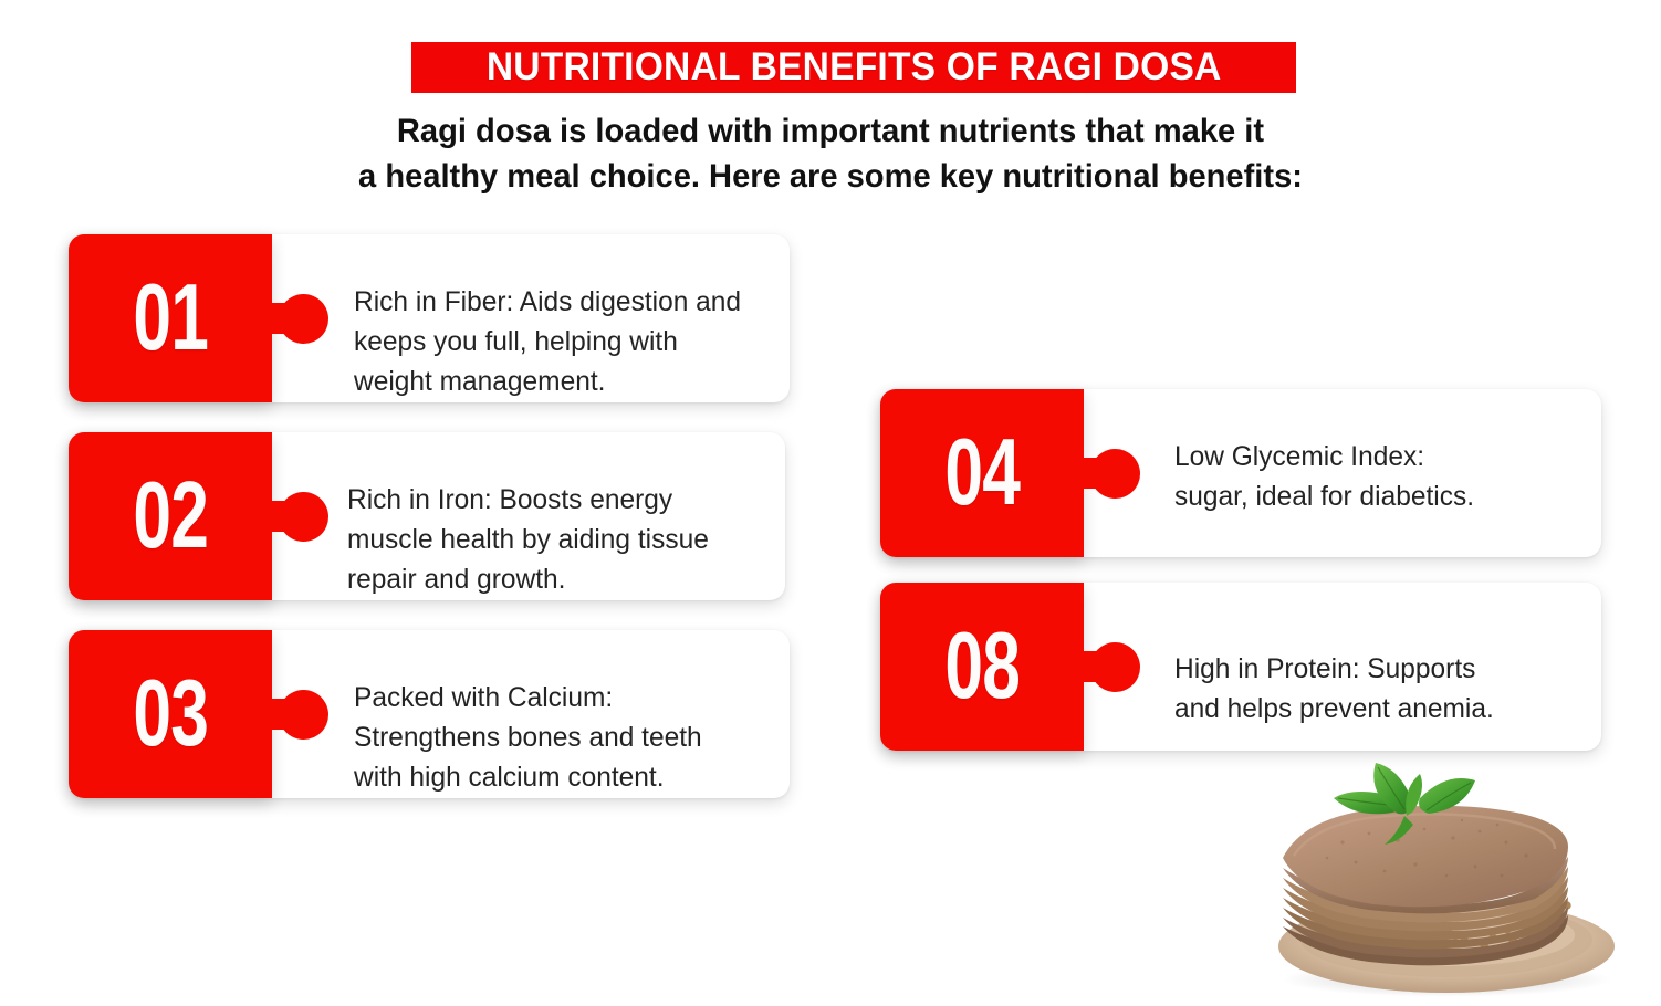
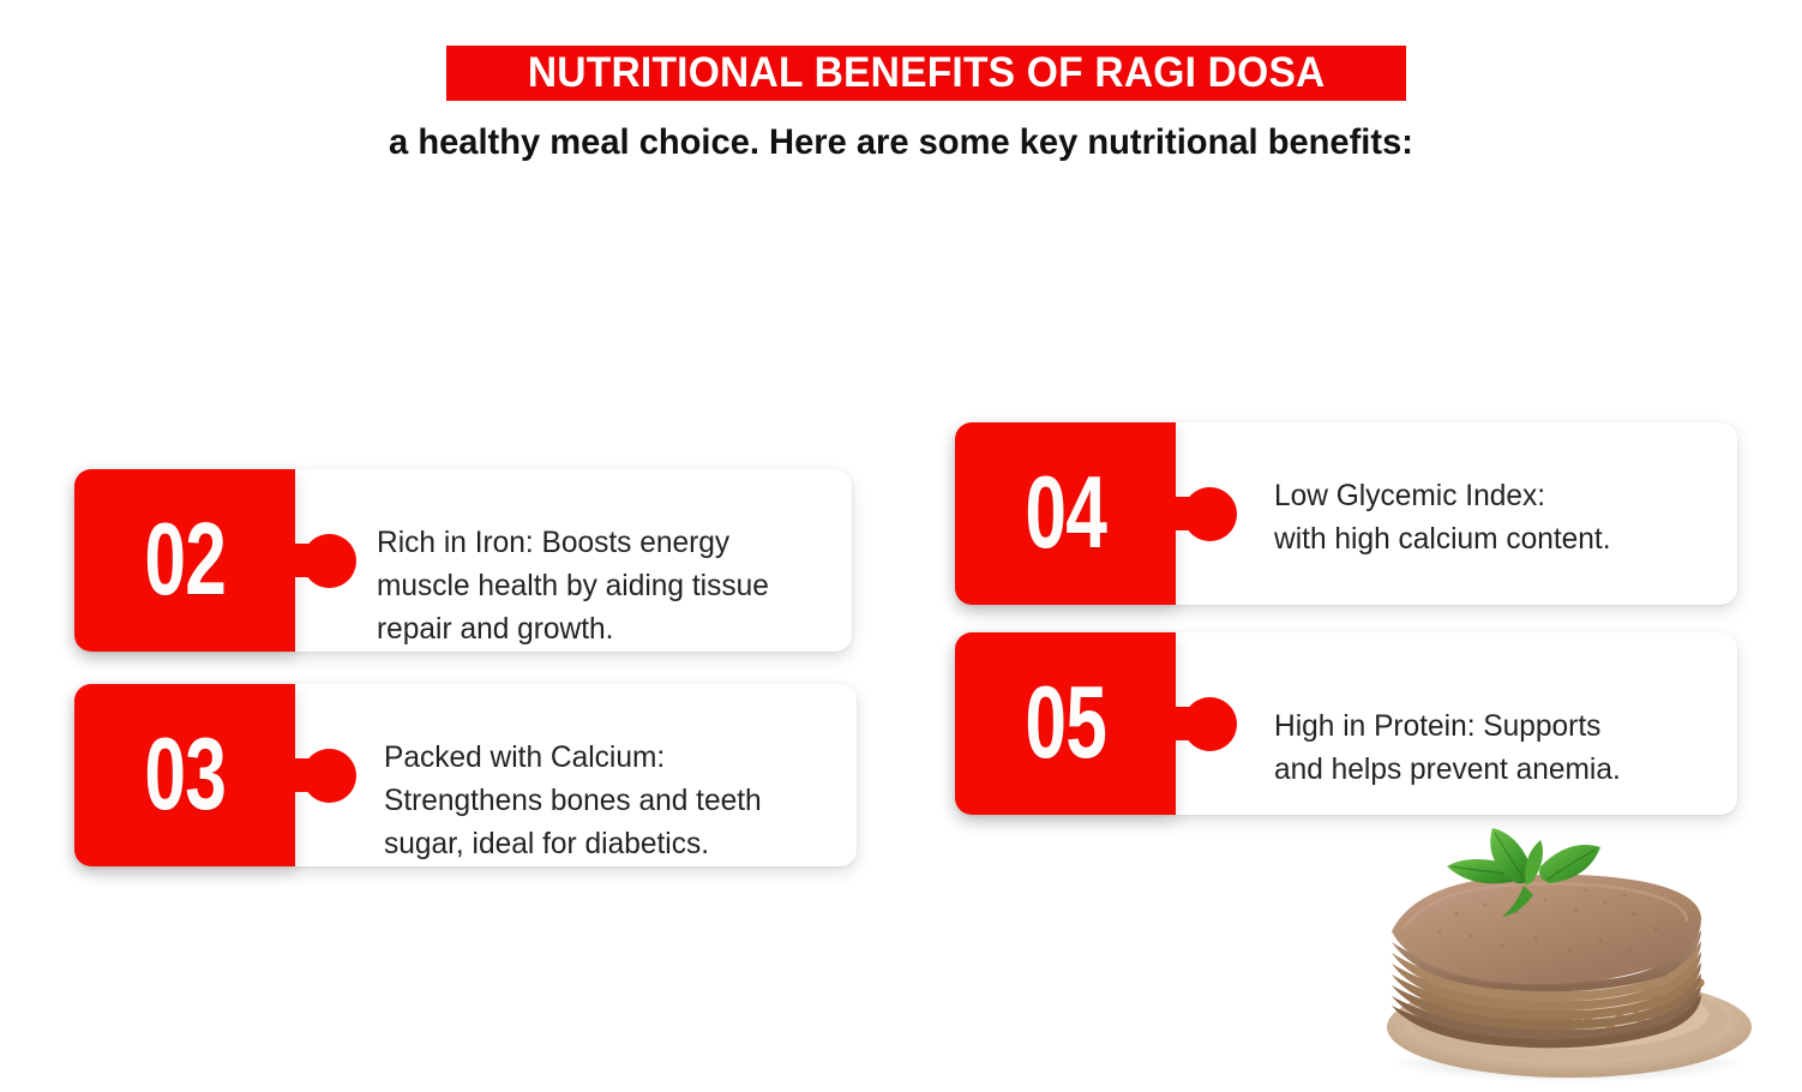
  NUTRITIONAL BENEFITS OF RAGI DOSA
- Ragi dosa is loaded with important nutrients that make it
  a healthy meal choice. Here are some key nutritional benefits:
- 01
- Rich in Fiber: Aids digestion and
- keeps you full, helping with
- weight management.
  02
  Rich in Iron: Boosts energy
  muscle health by aiding tissue
  repair and growth.
  03
  Packed with Calcium:
  Strengthens bones and teeth
- with high calcium content.
+ sugar, ideal for diabetics.
  04
  Low Glycemic Index:
- sugar, ideal for diabetics.
+ with high calcium content.
- 08
+ 05
  High in Protein: Supports
  and helps prevent anemia.
